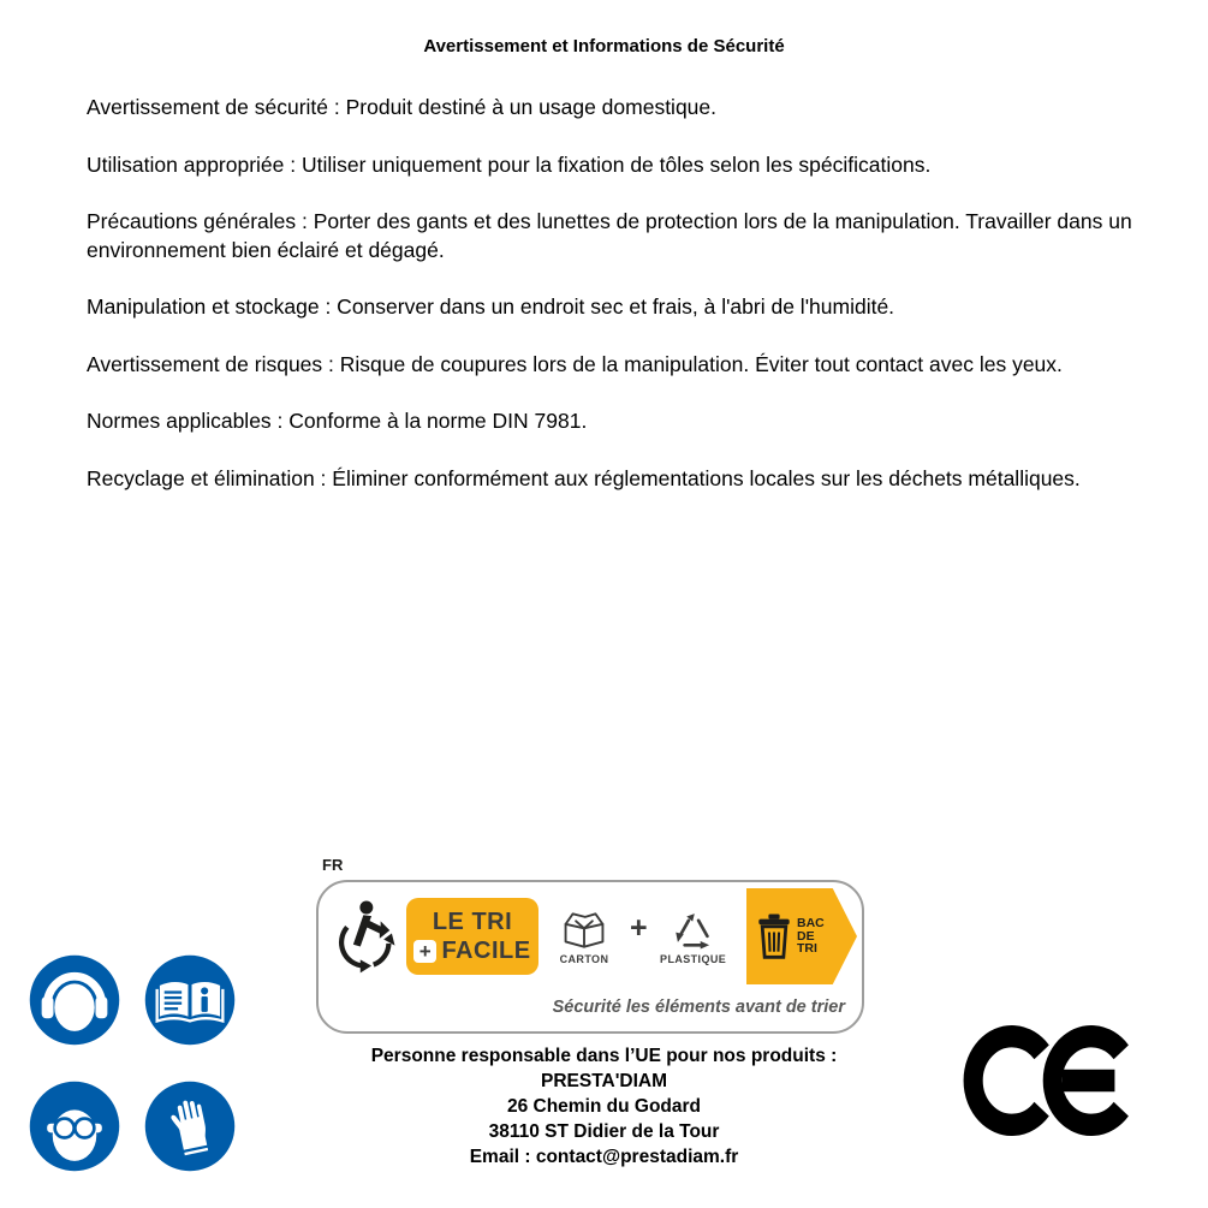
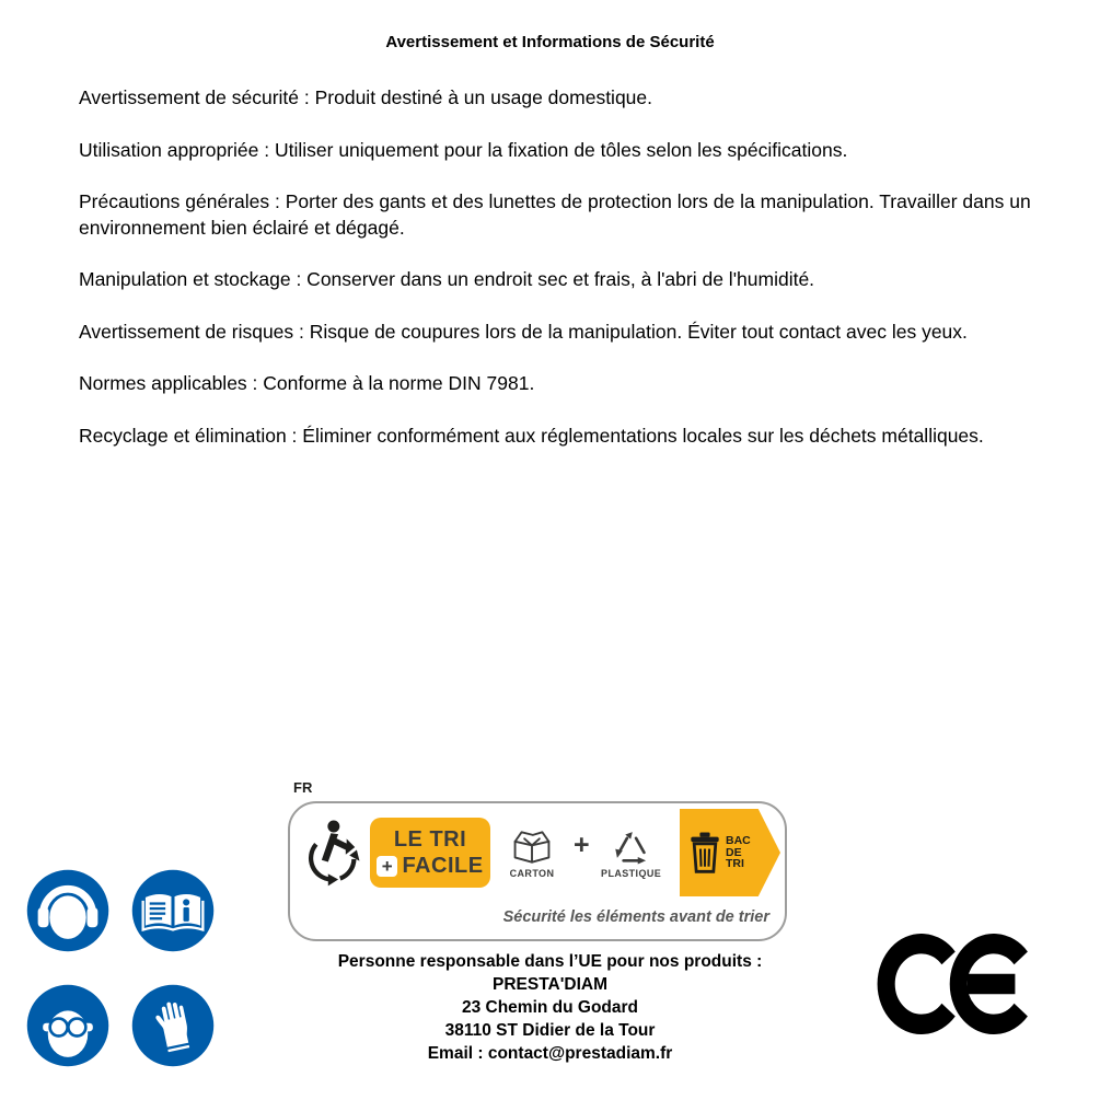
  Avertissement et Informations de Sécurité
  Avertissement de sécurité : Produit destiné à un usage domestique.
  Utilisation appropriée : Utiliser uniquement pour la fixation de tôles selon les spécifications.
  Précautions générales : Porter des gants et des lunettes de protection lors de la manipulation. Travailler dans un environnement bien éclairé et dégagé.
  Manipulation et stockage : Conserver dans un endroit sec et frais, à l'abri de l'humidité.
  Avertissement de risques : Risque de coupures lors de la manipulation. Éviter tout contact avec les yeux.
  Normes applicables : Conforme à la norme DIN 7981.
  Recyclage et élimination : Éliminer conformément aux réglementations locales sur les déchets métalliques.
  FR
  LE TRI
  +
  FACILE
  CARTON
  +
  PLASTIQUE
  BAC
  DE
  TRI
  Sécurité les éléments avant de trier
  Personne responsable dans l’UE pour nos produits :
  PRESTA'DIAM
- 26 Chemin du Godard
+ 23 Chemin du Godard
  38110 ST Didier de la Tour
  Email : contact@prestadiam.fr
